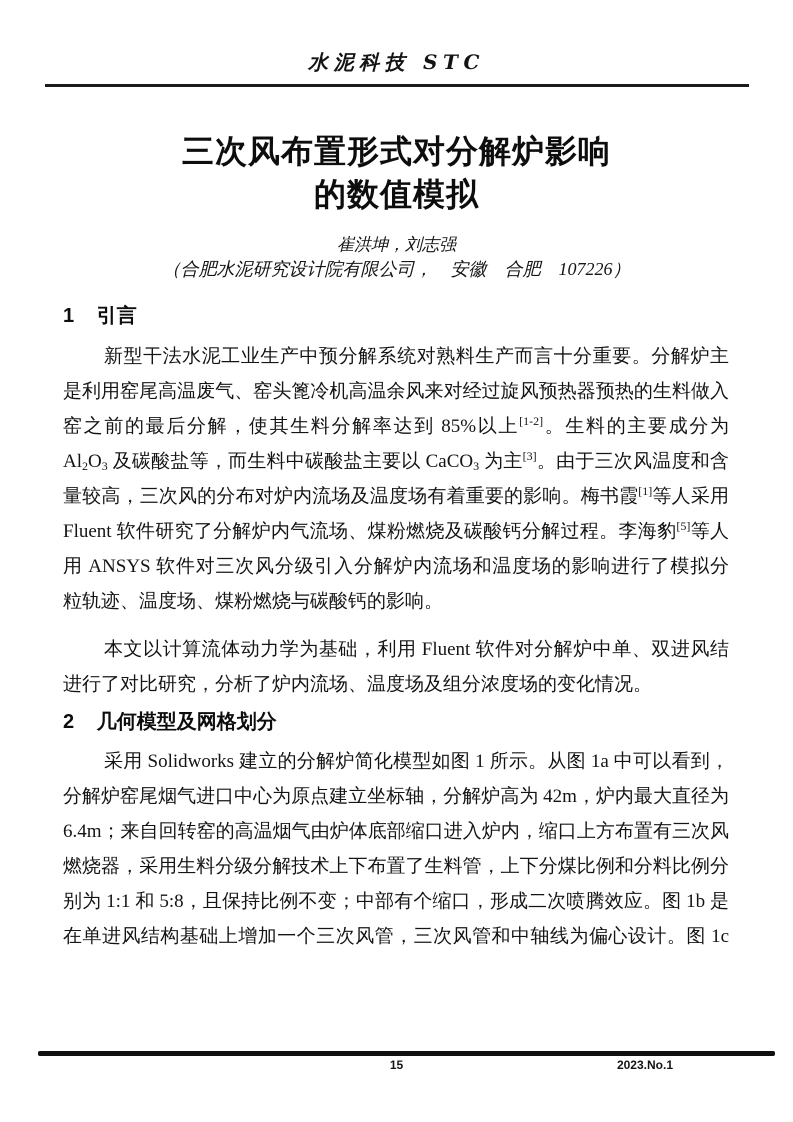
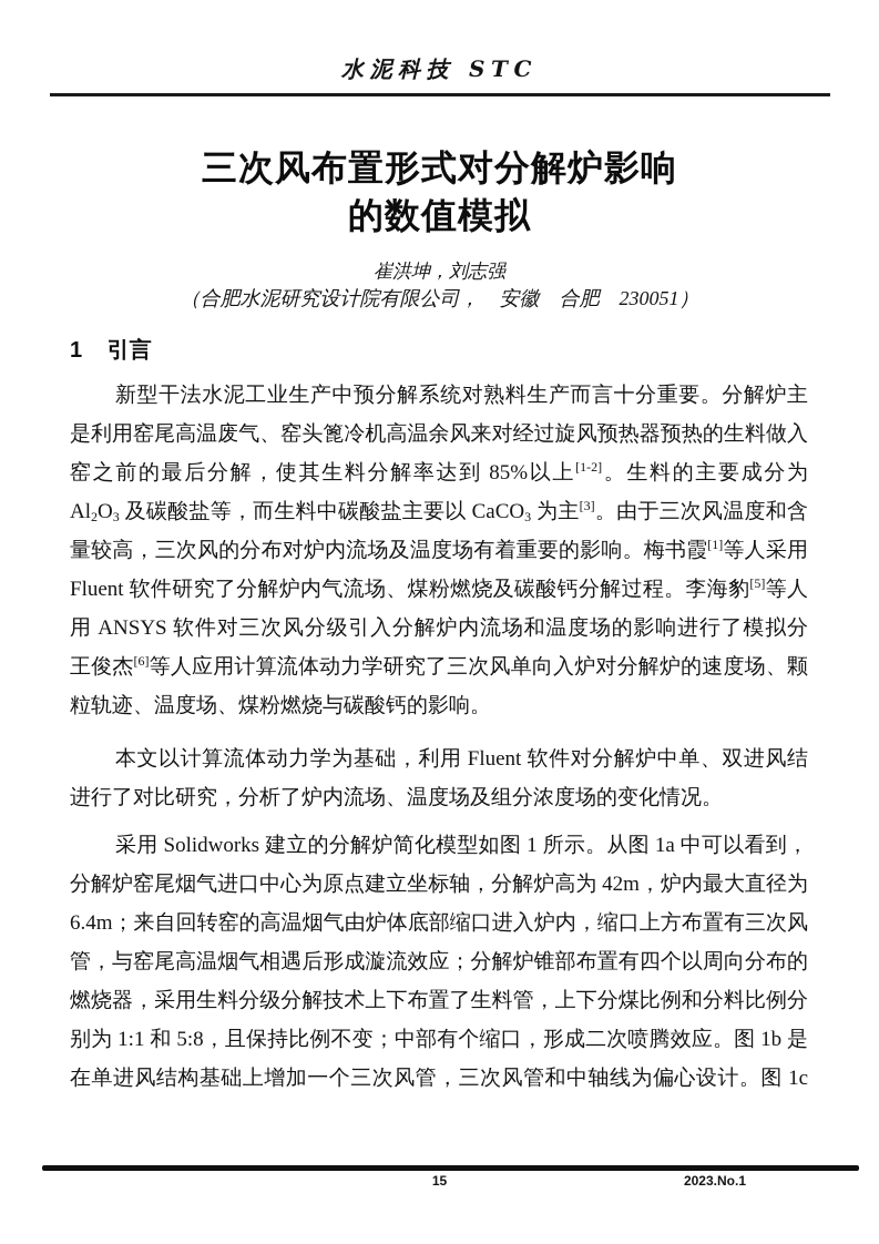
  水泥科技 STC
  三次风布置形式对分解炉影响
  的数值模拟
  崔洪坤，刘志强
- （合肥水泥研究设计院有限公司， 安徽 合肥 107226）
+ （合肥水泥研究设计院有限公司， 安徽 合肥 230051）
  1 引言
  新型干法水泥工业生产中预分解系统对熟料生产而言十分重要。分解炉主
  是利用窑尾高温废气、窑头篦冷机高温余风来对经过旋风预热器预热的生料做入
  窑之前的最后分解，使其生料分解率达到 85%以上[1-2]。生料的主要成分为
  Al2O3 及碳酸盐等，而生料中碳酸盐主要以 CaCO3 为主[3]。由于三次风温度和含
  量较高，三次风的分布对炉内流场及温度场有着重要的影响。梅书霞[1]等人采用
  Fluent 软件研究了分解炉内气流场、煤粉燃烧及碳酸钙分解过程。李海豹[5]等人
  用 ANSYS 软件对三次风分级引入分解炉内流场和温度场的影响进行了模拟分
+ 王俊杰[6]等人应用计算流体动力学研究了三次风单向入炉对分解炉的速度场、颗
  粒轨迹、温度场、煤粉燃烧与碳酸钙的影响。
  本文以计算流体动力学为基础，利用 Fluent 软件对分解炉中单、双进风结
  进行了对比研究，分析了炉内流场、温度场及组分浓度场的变化情况。
- 2 几何模型及网格划分
  采用 Solidworks 建立的分解炉简化模型如图 1 所示。从图 1a 中可以看到，
  分解炉窑尾烟气进口中心为原点建立坐标轴，分解炉高为 42m，炉内最大直径为
  6.4m；来自回转窑的高温烟气由炉体底部缩口进入炉内，缩口上方布置有三次风
+ 管，与窑尾高温烟气相遇后形成漩流效应；分解炉锥部布置有四个以周向分布的
  燃烧器，采用生料分级分解技术上下布置了生料管，上下分煤比例和分料比例分
  别为 1:1 和 5:8，且保持比例不变；中部有个缩口，形成二次喷腾效应。图 1b 是
  在单进风结构基础上增加一个三次风管，三次风管和中轴线为偏心设计。图 1c
  15
  2023.No.1
